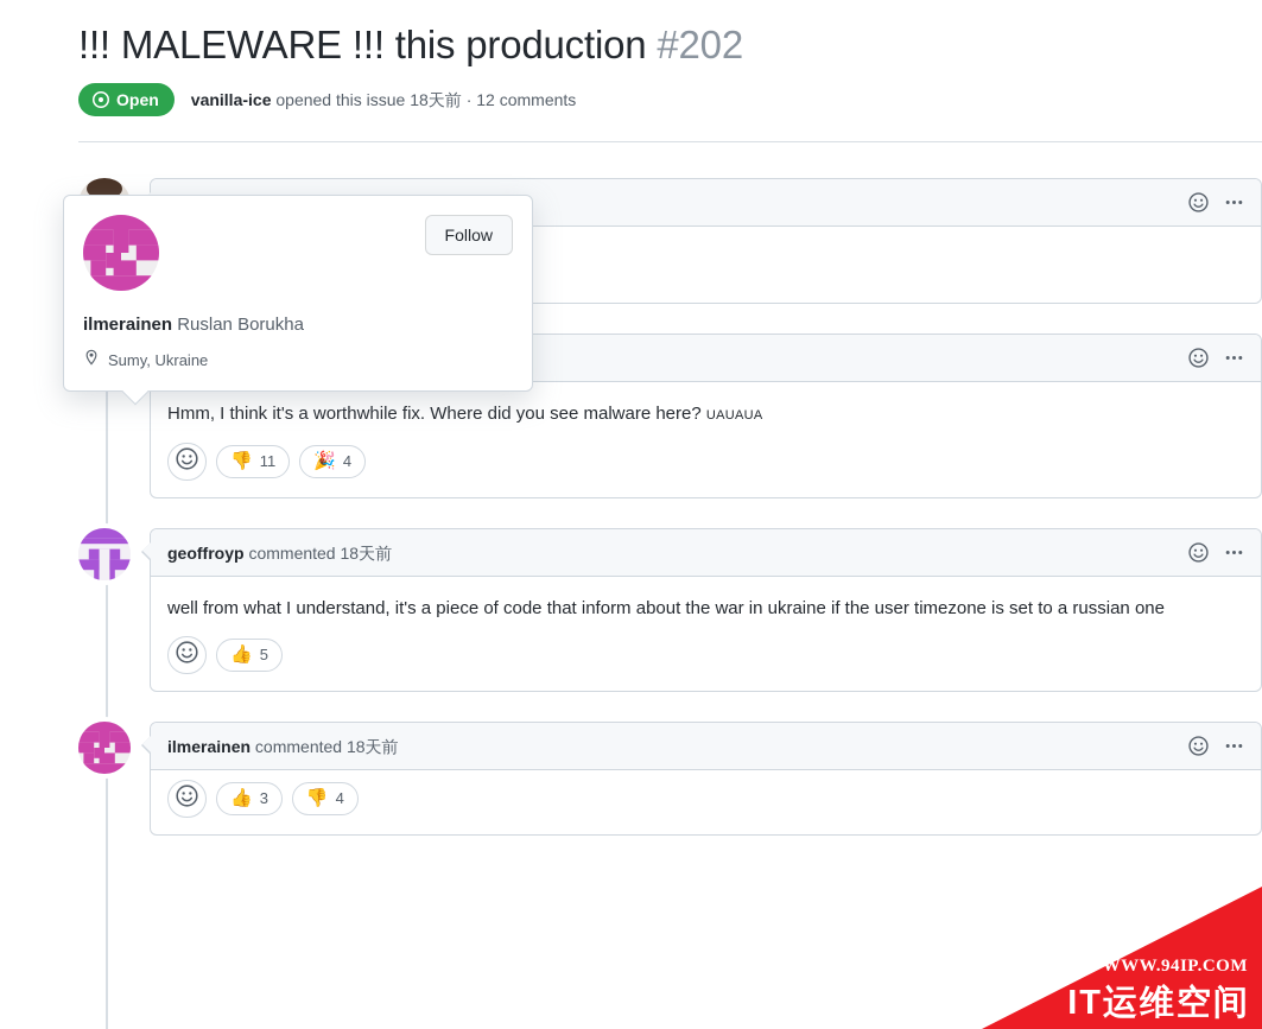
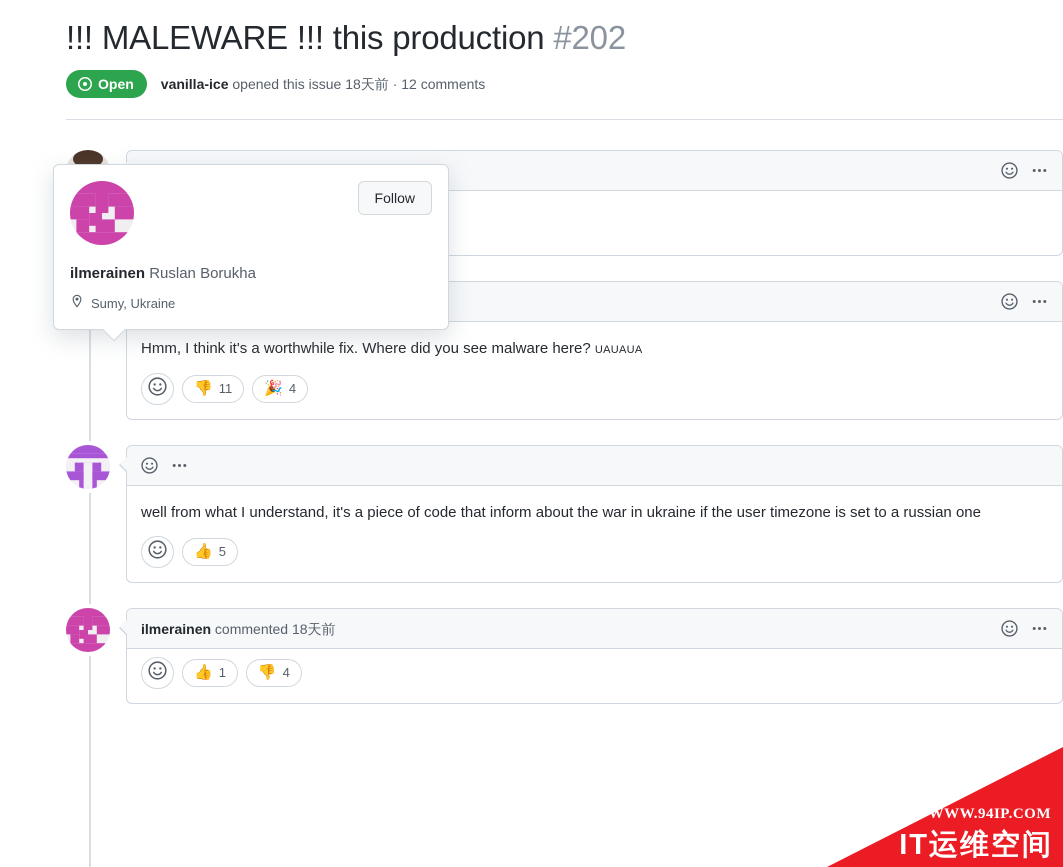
  !!! MALEWARE !!! this production #202
  Open
  vanilla-ice opened this issue 18天前 · 12 comments
  Hmm, I think it's a worthwhile fix. Where did you see malware here? UAUAUA
  👎
  11
  🎉
  4
- geoffroyp commented 18天前
  well from what I understand, it's a piece of code that inform about the war in ukraine if the user timezone is set to a russian one
  👍
  5
  ilmerainen commented 18天前
  👍
- 3
+ 1
  👎
  4
  Follow
  ilmerainen Ruslan Borukha
  Sumy, Ukraine
  WWW.94IP.COM
  IT运维空间
